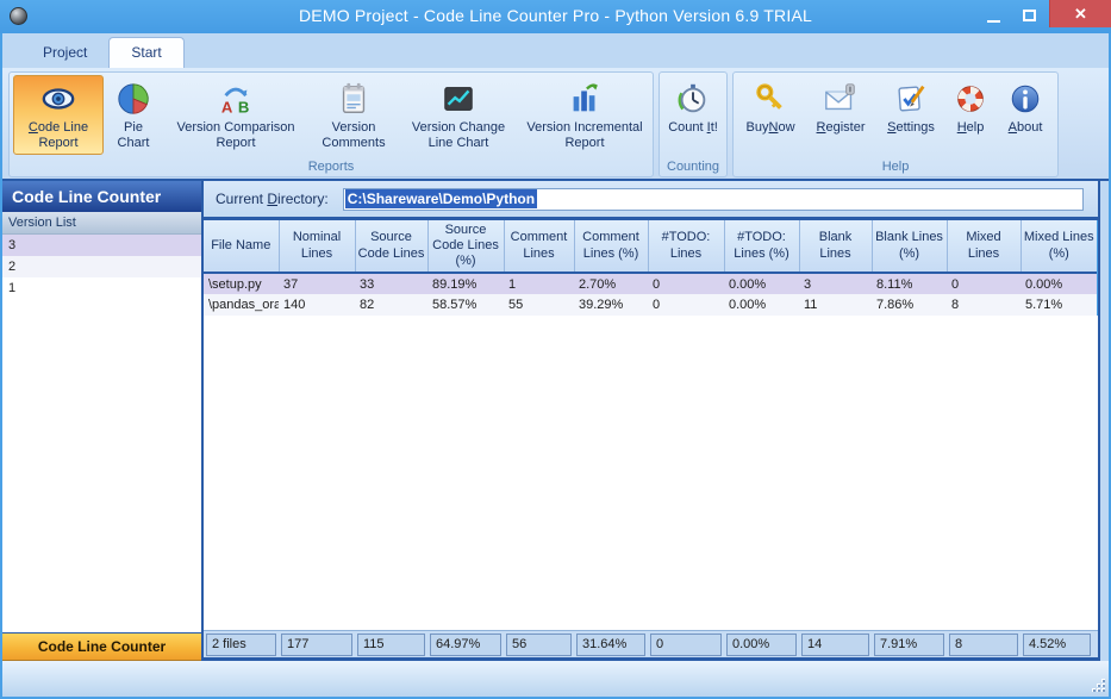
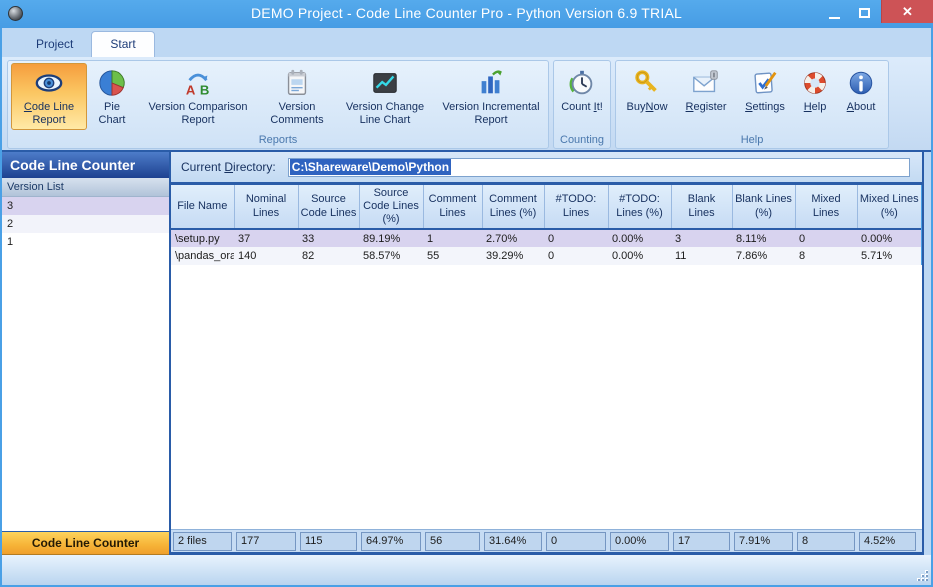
  DEMO Project - Code Line Counter Pro - Python Version 6.9 TRIAL
  ✕
  Project
  Start
  Code Line Report
  Pie Chart
  A
  B
  Version Comparison Report
  Version Comments
  Version Change Line Chart
  Version Incremental Report
  Reports
  Count It!
  Counting
  BuyNow
  Register
  Settings
  Help
  About
  Help
  Code Line Counter
  Version List
  3
  2
  1
  Code Line Counter
  Current Directory:
  C:\Shareware\Demo\Python
  File Name	Nominal Lines	Source Code Lines	Source Code Lines (%)	Comment Lines	Comment Lines (%)	#TODO: Lines	#TODO: Lines (%)	Blank Lines	Blank Lines (%)	Mixed Lines	Mixed Lines (%)
  \setup.py	37	33	89.19%	1	2.70%	0	0.00%	3	8.11%	0	0.00%
  \pandas_ora	140	82	58.57%	55	39.29%	0	0.00%	11	7.86%	8	5.71%
  2 files
  177
  115
  64.97%
  56
  31.64%
  0
  0.00%
- 14
+ 17
  7.91%
  8
  4.52%
